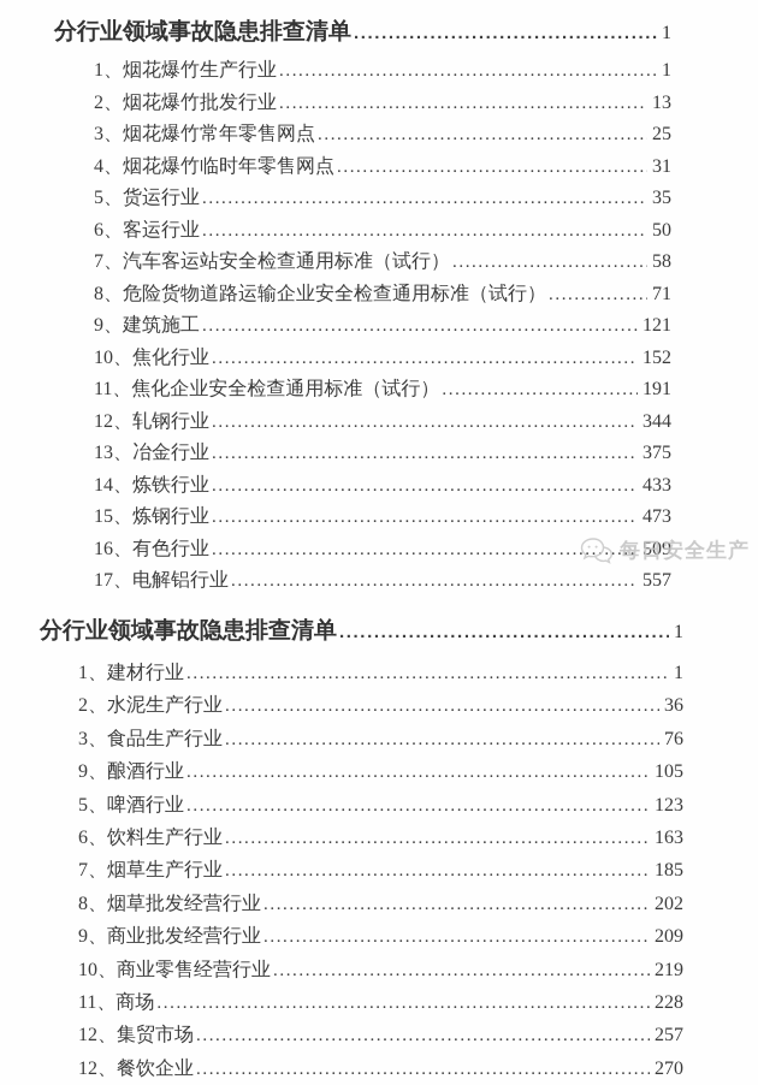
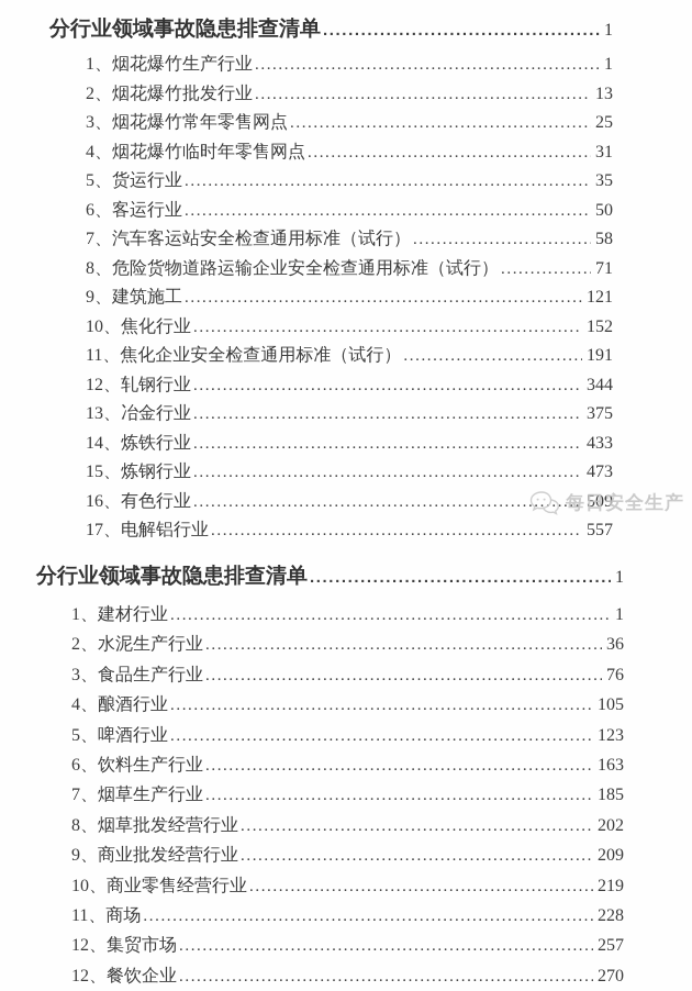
  分行业领域事故隐患排查清单
  1
  1、烟花爆竹生产行业
  1
  2、烟花爆竹批发行业
  13
  3、烟花爆竹常年零售网点
  25
  4、烟花爆竹临时年零售网点
  31
  5、货运行业
  35
  6、客运行业
  50
  7、汽车客运站安全检查通用标准（试行）
  58
  8、危险货物道路运输企业安全检查通用标准（试行）
  71
  9、建筑施工
  121
  10、焦化行业
  152
  11、焦化企业安全检查通用标准（试行）
  191
  12、轧钢行业
  344
  13、冶金行业
  375
  14、炼铁行业
  433
  15、炼钢行业
  473
  16、有色行业
  509
  17、电解铝行业
  557
  分行业领域事故隐患排查清单
  1
  1、建材行业
  1
  2、水泥生产行业
  36
  3、食品生产行业
  76
- 9、酿酒行业
+ 4、酿酒行业
  105
  5、啤酒行业
  123
  6、饮料生产行业
  163
  7、烟草生产行业
  185
  8、烟草批发经营行业
  202
  9、商业批发经营行业
  209
  10、商业零售经营行业
  219
  11、商场
  228
  12、集贸市场
  257
  12、餐饮企业
  270
  每日安全生产
